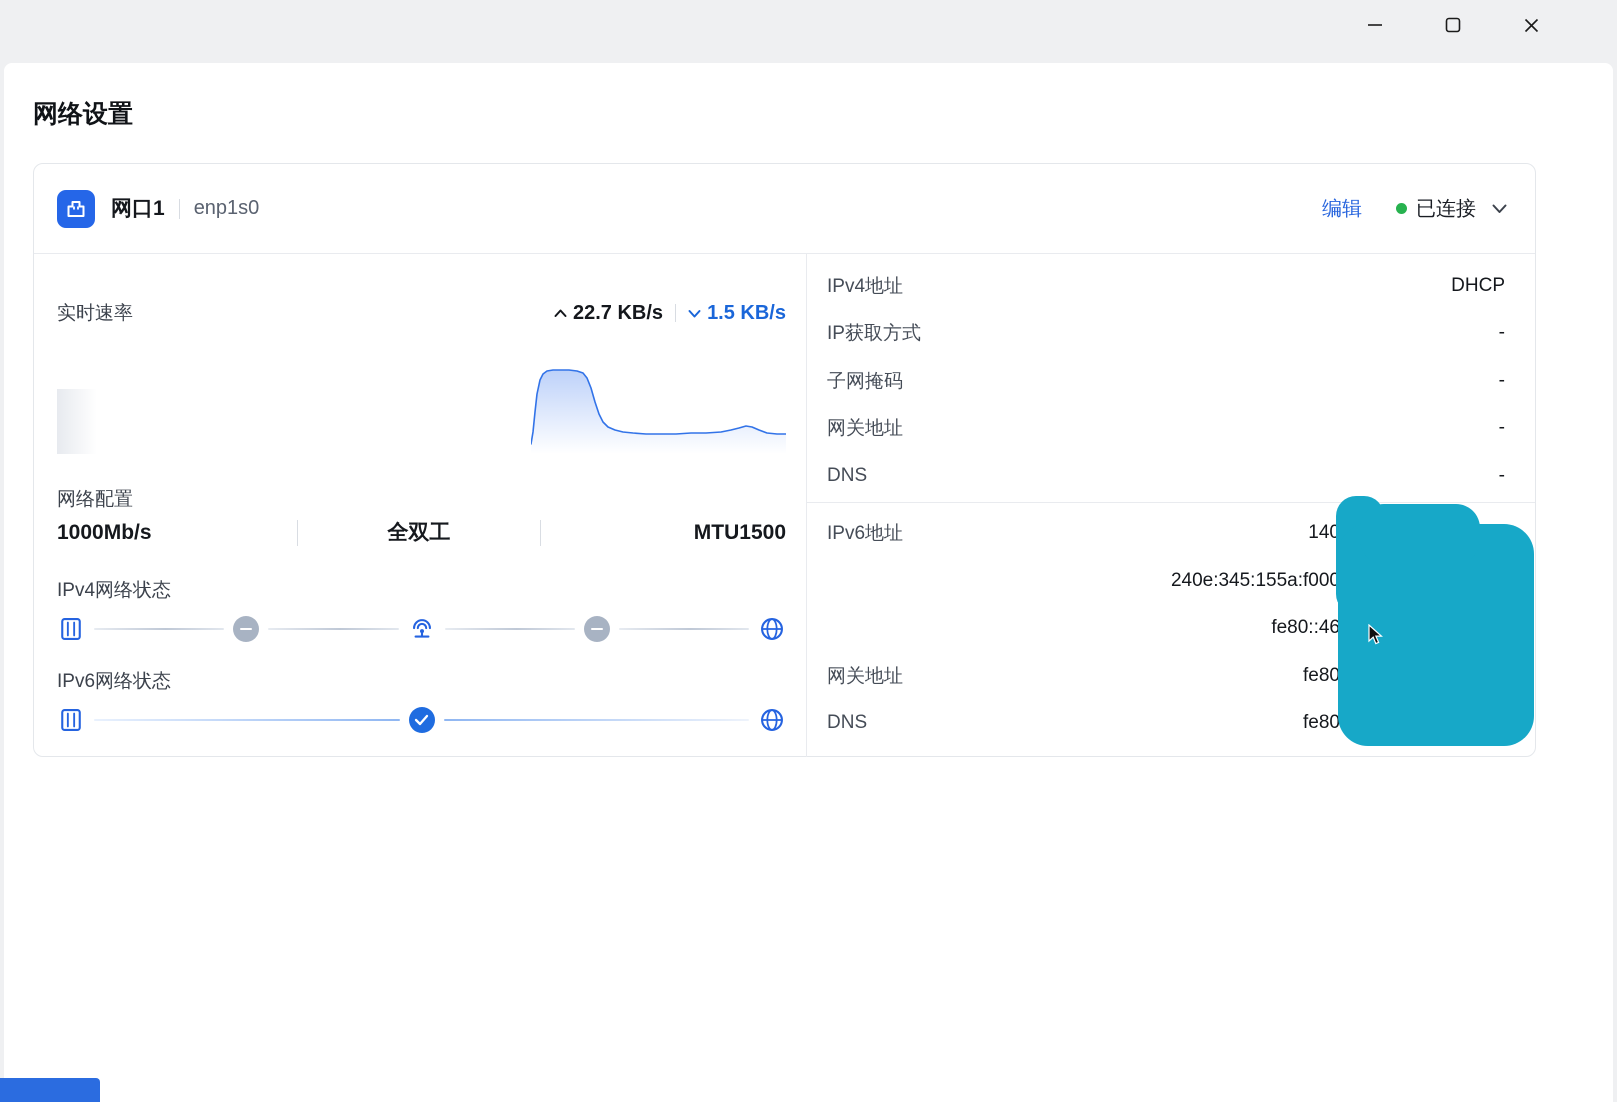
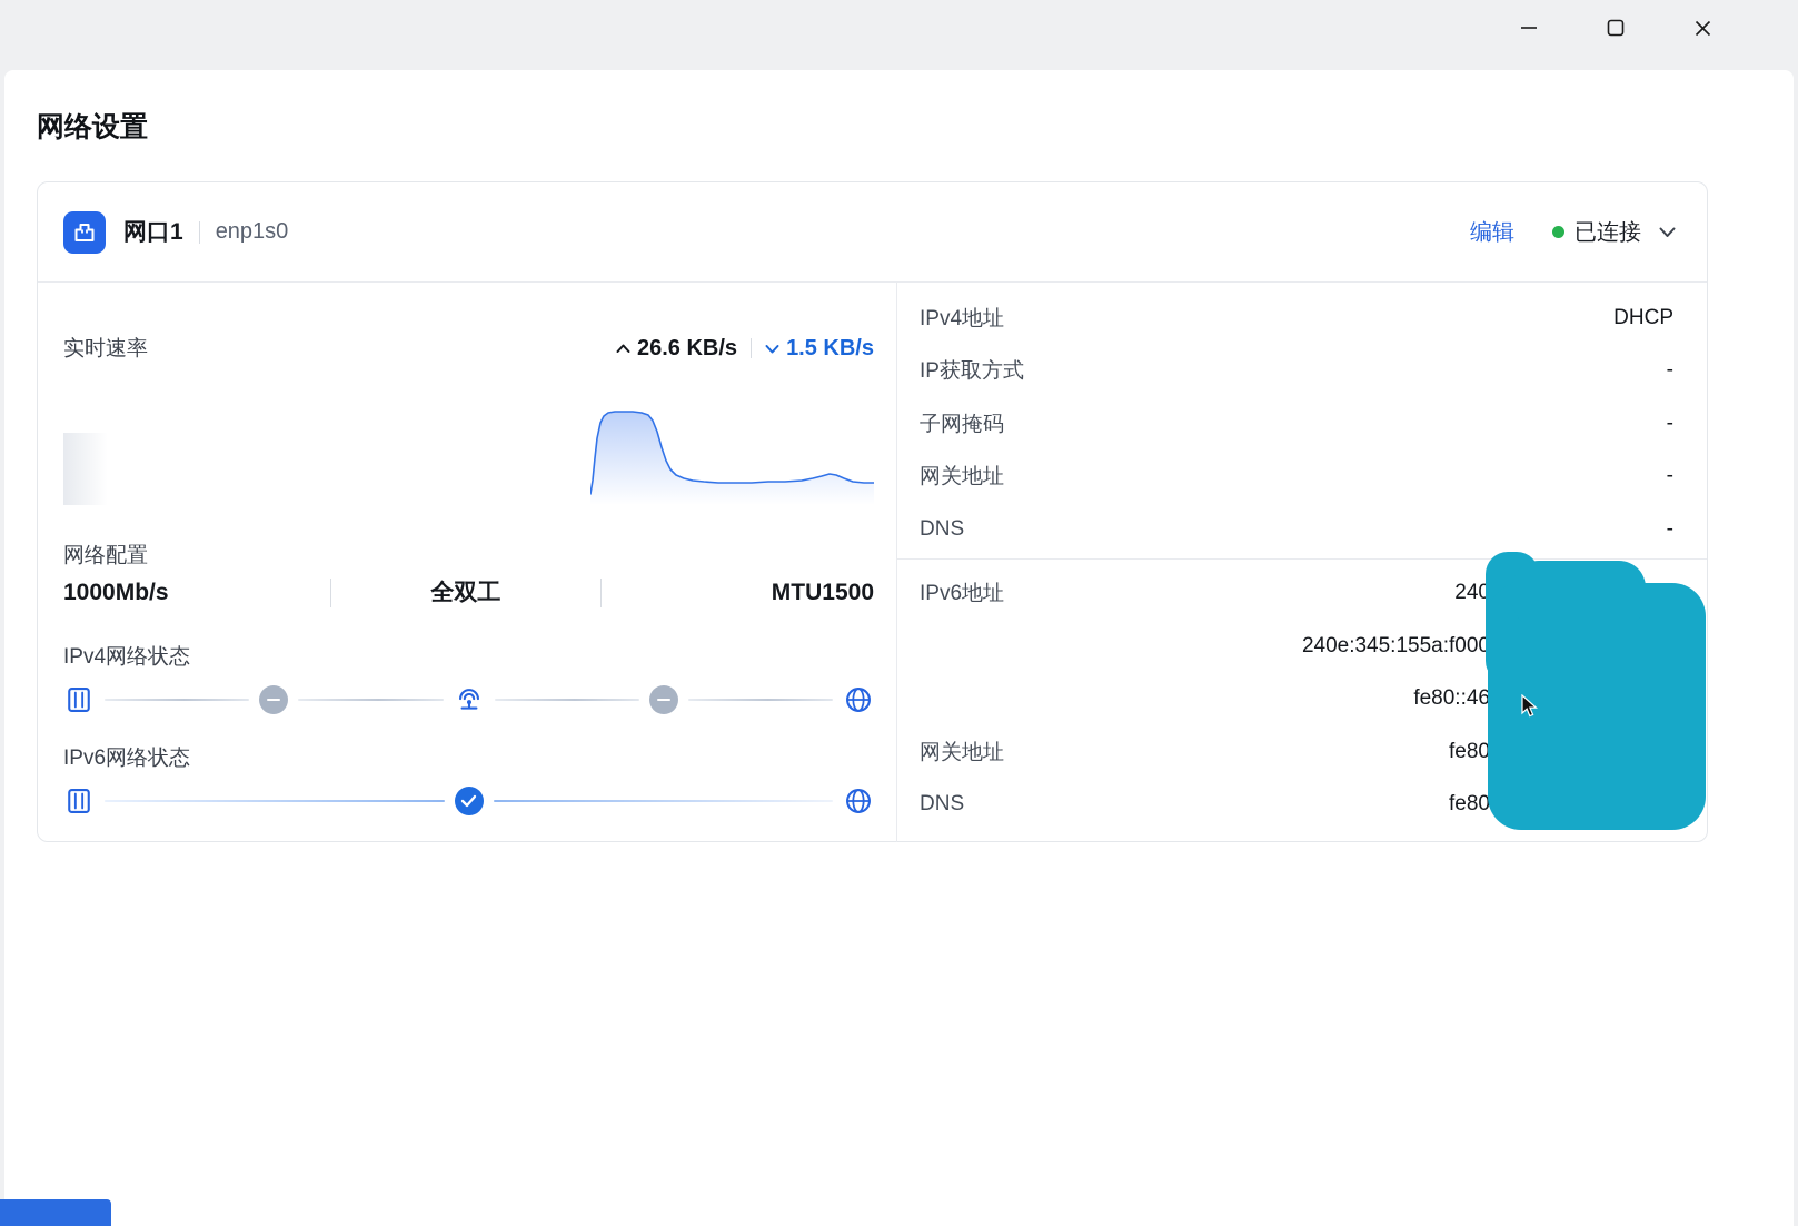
  网络设置
  网口1
  enp1s0
  编辑
  已连接
  实时速率
- 22.7 KB/s
+ 26.6 KB/s
  1.5 KB/s
  网络配置
  1000Mb/s
  全双工
  MTU1500
  IPv4网络状态
  IPv6网络状态
  IPv4地址
  DHCP
  IP获取方式
  -
  子网掩码
  -
  网关地址
  -
  DNS
  -
  IPv6地址
- 140
+ 240
  240e:345:155a:f000
  fe80::46
  网关地址
  fe80
  DNS
  fe80
